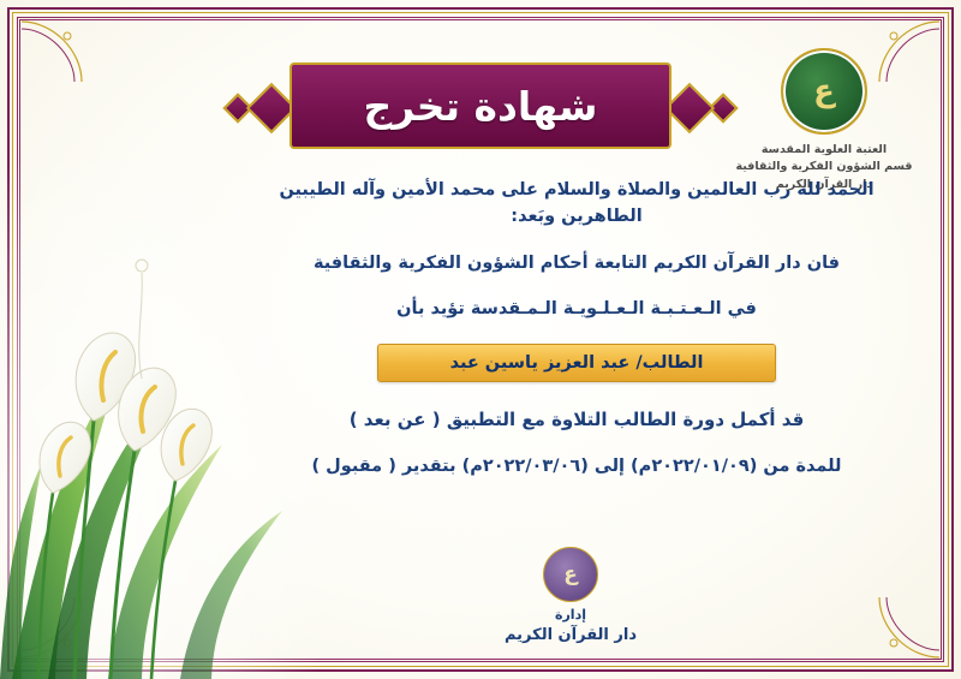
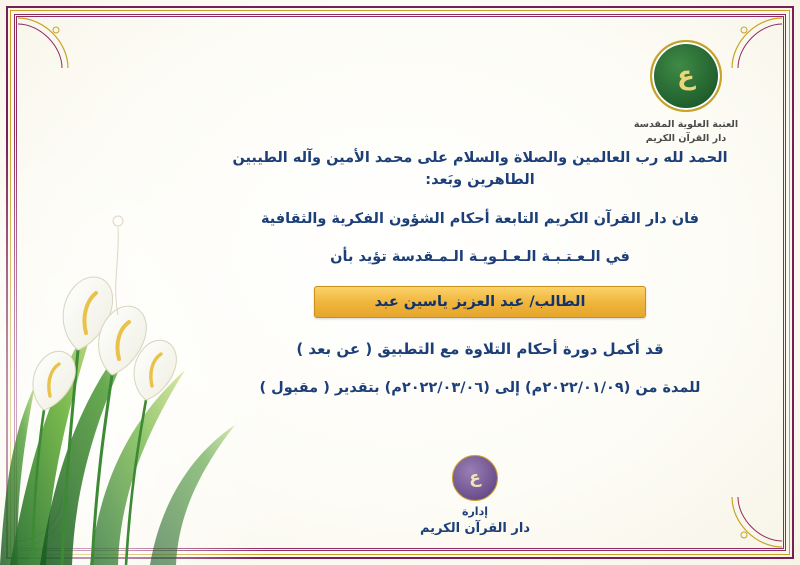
  ع
  العتبة العلوية المقدسة
- قسم الشؤون الفكرية والثقافية
  دار القرآن الكريم
- شهادة تخرج
  الحمد لله رب العالمين والصلاة والسلام على محمد الأمين وآله الطيبين الطاهرين وبَعد:
  فان دار القرآن الكريم التابعة أحكام الشؤون الفكرية والثقافية
  في الـعـتـبـة الـعـلـويـة الـمـقدسة تؤيد بأن
  الطالب/ عبد العزيز ياسين عبد
- قد أكمل دورة الطالب التلاوة مع التطبيق ( عن بعد )
+ قد أكمل دورة أحكام التلاوة مع التطبيق ( عن بعد )
  للمدة من (٢٠٢٢/٠١/٠٩م) إلى (٢٠٢٢/٠٣/٠٦م) بتقدير ( مقبول )
  ع
  إدارة
  دار القرآن الكريم
